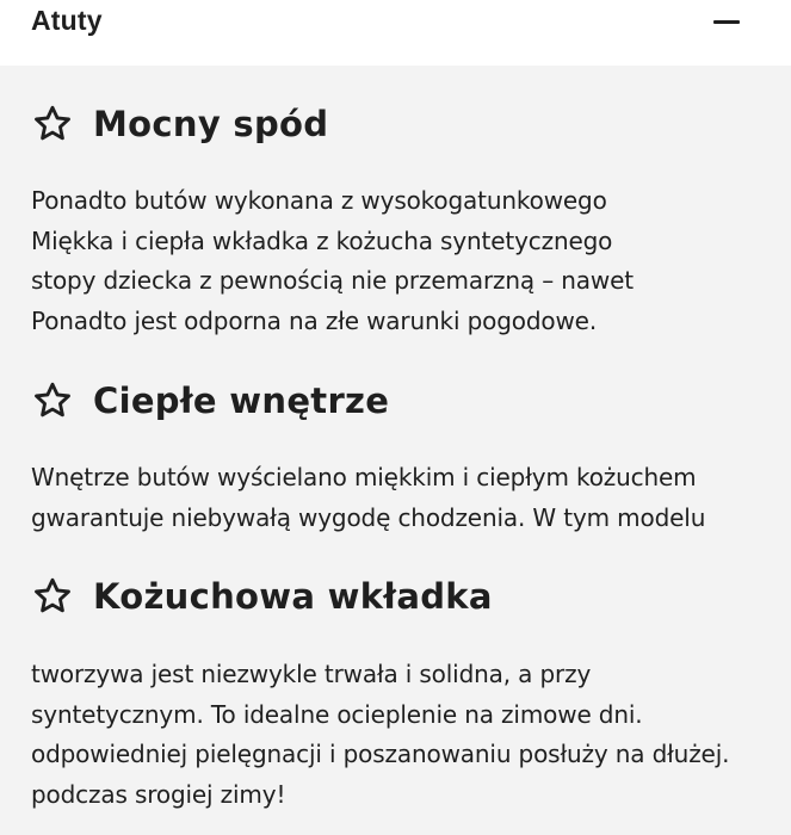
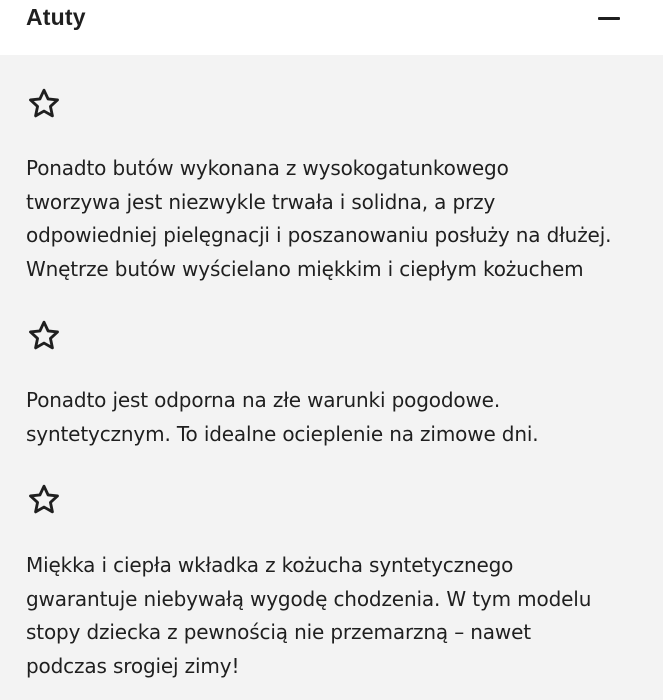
  Atuty
- Mocny spód
  Ponadto butów wykonana z wysokogatunkowego
- Miękka i ciepła wkładka z kożucha syntetycznego
+ tworzywa jest niezwykle trwała i solidna, a przy
- stopy dziecka z pewnością nie przemarzną – nawet
+ odpowiedniej pielęgnacji i poszanowaniu posłuży na dłużej.
- Ponadto jest odporna na złe warunki pogodowe.
+ Wnętrze butów wyścielano miękkim i ciepłym kożuchem
- Ciepłe wnętrze
- Wnętrze butów wyścielano miękkim i ciepłym kożuchem
+ Ponadto jest odporna na złe warunki pogodowe.
- gwarantuje niebywałą wygodę chodzenia. W tym modelu
+ syntetycznym. To idealne ocieplenie na zimowe dni.
- Kożuchowa wkładka
- tworzywa jest niezwykle trwała i solidna, a przy
+ Miękka i ciepła wkładka z kożucha syntetycznego
- syntetycznym. To idealne ocieplenie na zimowe dni.
+ gwarantuje niebywałą wygodę chodzenia. W tym modelu
- odpowiedniej pielęgnacji i poszanowaniu posłuży na dłużej.
+ stopy dziecka z pewnością nie przemarzną – nawet
  podczas srogiej zimy!
